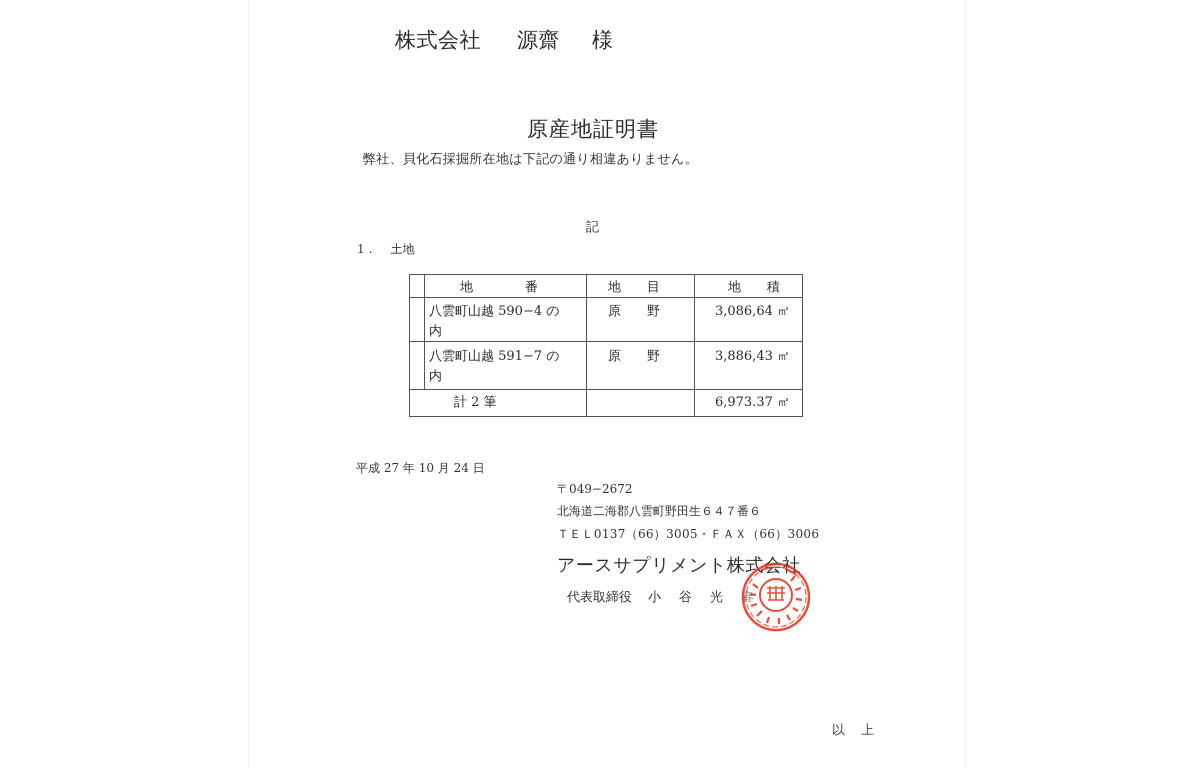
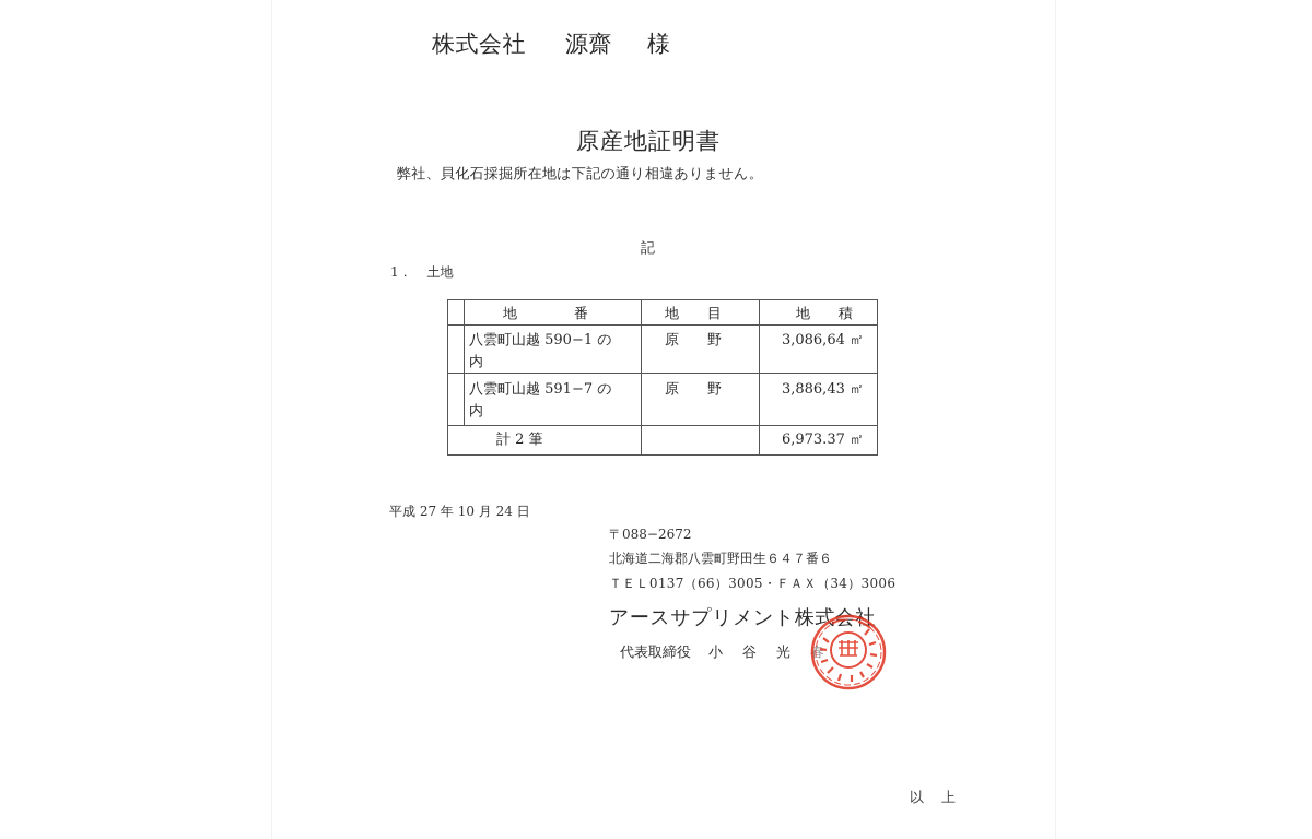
  株式会社 源齋 様
  原産地証明書
  弊社、貝化石採掘所在地は下記の通り相違ありません。
  記
  1． 土地
  地 番
  地 目
  地 積
- 八雲町山越 590−4 の
+ 八雲町山越 590−1 の
  内
  原 野
  3,086,64 ㎡
  八雲町山越 591−7 の
  内
  原 野
  3,886,43 ㎡
  計 2 筆
  6,973.37 ㎡
  平成 27 年 10 月 24 日
- 〒049−2672
+ 〒088−2672
  北海道二海郡八雲町野田生６４７番６
- ＴＥＬ0137（66）3005・ＦＡＸ（66）3006
+ ＴＥＬ0137（66）3005・ＦＡＸ（34）3006
  アースサプリメント株式会社
  代表取締役 小 谷 光 春
  以 上
